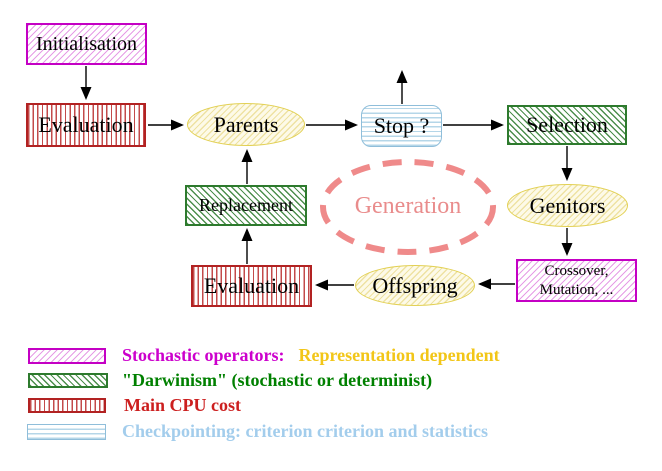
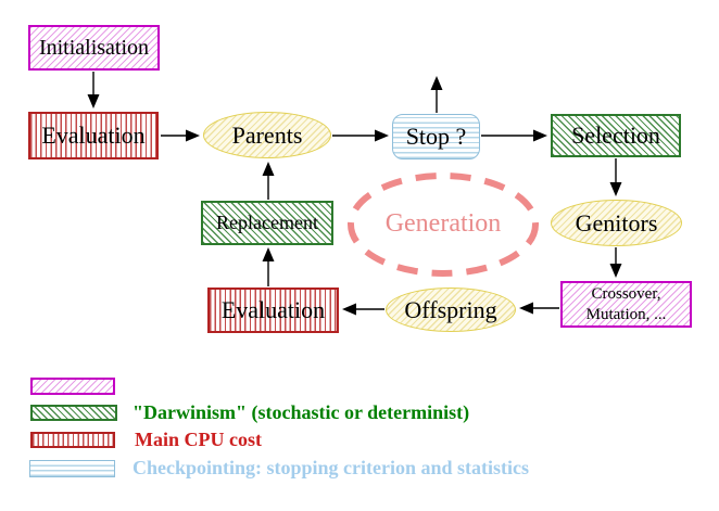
  Initialisation
  Evaluation
  Parents
  Stop ?
  Selection
  Genitors
  Crossover,
  Mutation, ...
  Offspring
  Evaluation
  Replacement
  Generation
- Stochastic operators: Representation dependent
  "Darwinism" (stochastic or determinist)
  Main CPU cost
- Checkpointing: criterion criterion and statistics
+ Checkpointing: stopping criterion and statistics
